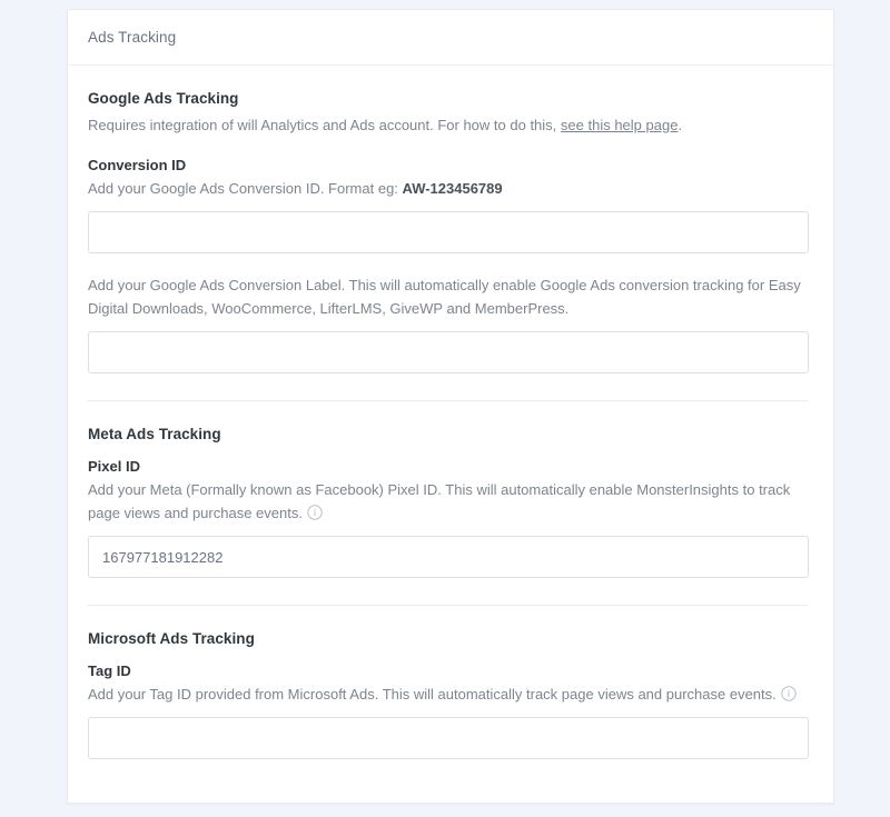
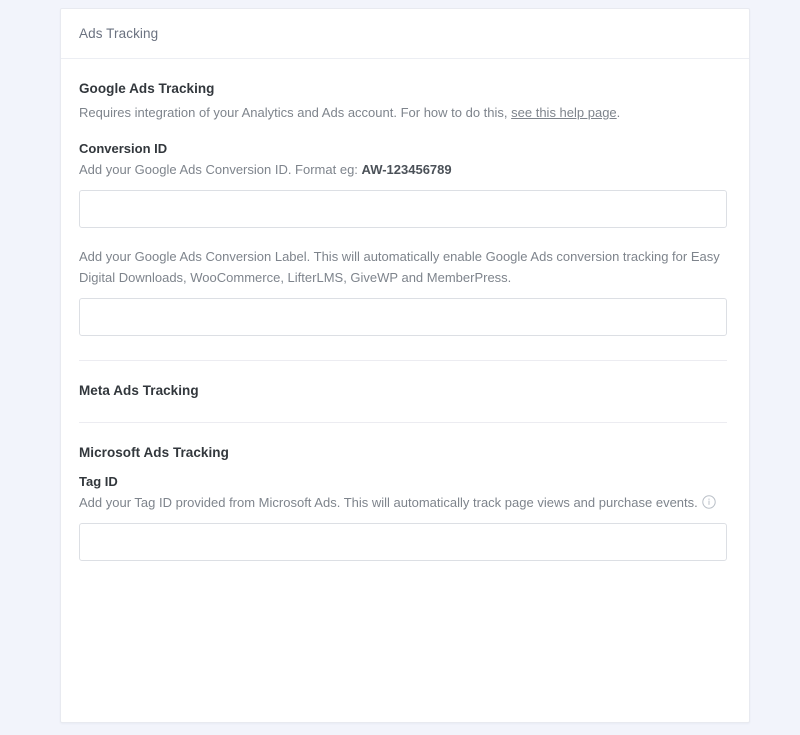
  Ads Tracking
  Google Ads Tracking
- Requires integration of will Analytics and Ads account. For how to do this, see this help page.
+ Requires integration of your Analytics and Ads account. For how to do this, see this help page.
  Conversion ID
  Add your Google Ads Conversion ID. Format eg: AW-123456789
  Add your Google Ads Conversion Label. This will automatically enable Google Ads conversion tracking for Easy Digital Downloads, WooCommerce, LifterLMS, GiveWP and MemberPress.
  Meta Ads Tracking
- Pixel ID
- Add your Meta (Formally known as Facebook) Pixel ID. This will automatically enable MonsterInsights to track page views and purchase events.
- 167977181912282
  Microsoft Ads Tracking
  Tag ID
  Add your Tag ID provided from Microsoft Ads. This will automatically track page views and purchase events.
